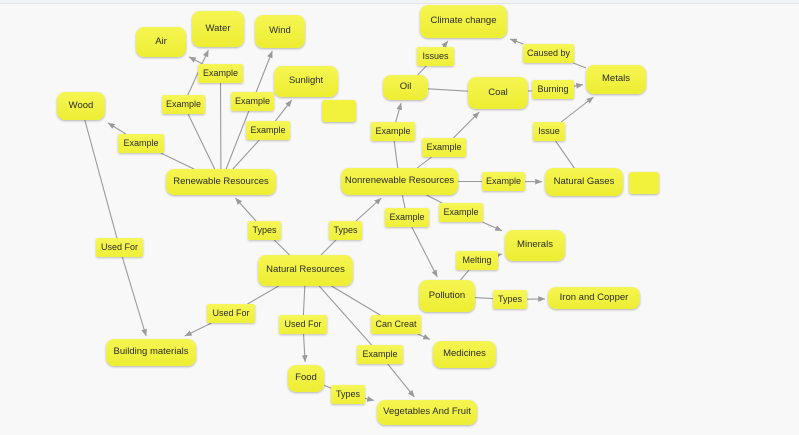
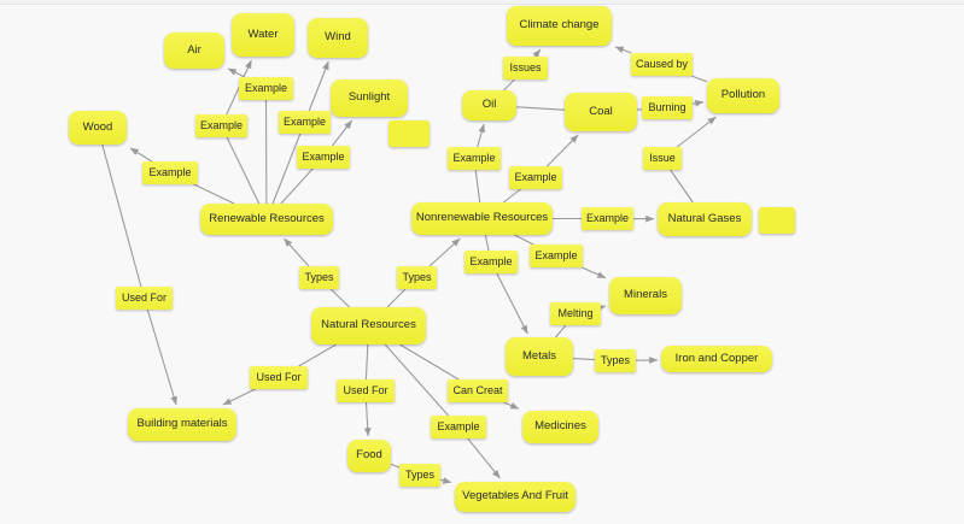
  Air
  Water
  Wind
  Sunlight
  Climate change
- Metals
+ Pollution
  Oil
  Coal
  Wood
  Natural Gases
  Renewable Resources
  Nonrenewable Resources
  Minerals
  Natural Resources
- Pollution
+ Metals
  Iron and Copper
  Medicines
  Building materials
  Food
  Vegetables And Fruit
  Example
  Example
  Example
  Example
  Example
  Issues
  Caused by
  Burning
  Issue
  Example
  Example
  Example
  Example
  Example
  Types
  Types
  Melting
  Types
  Used For
  Used For
  Can Creat
  Example
  Types
  Used For
